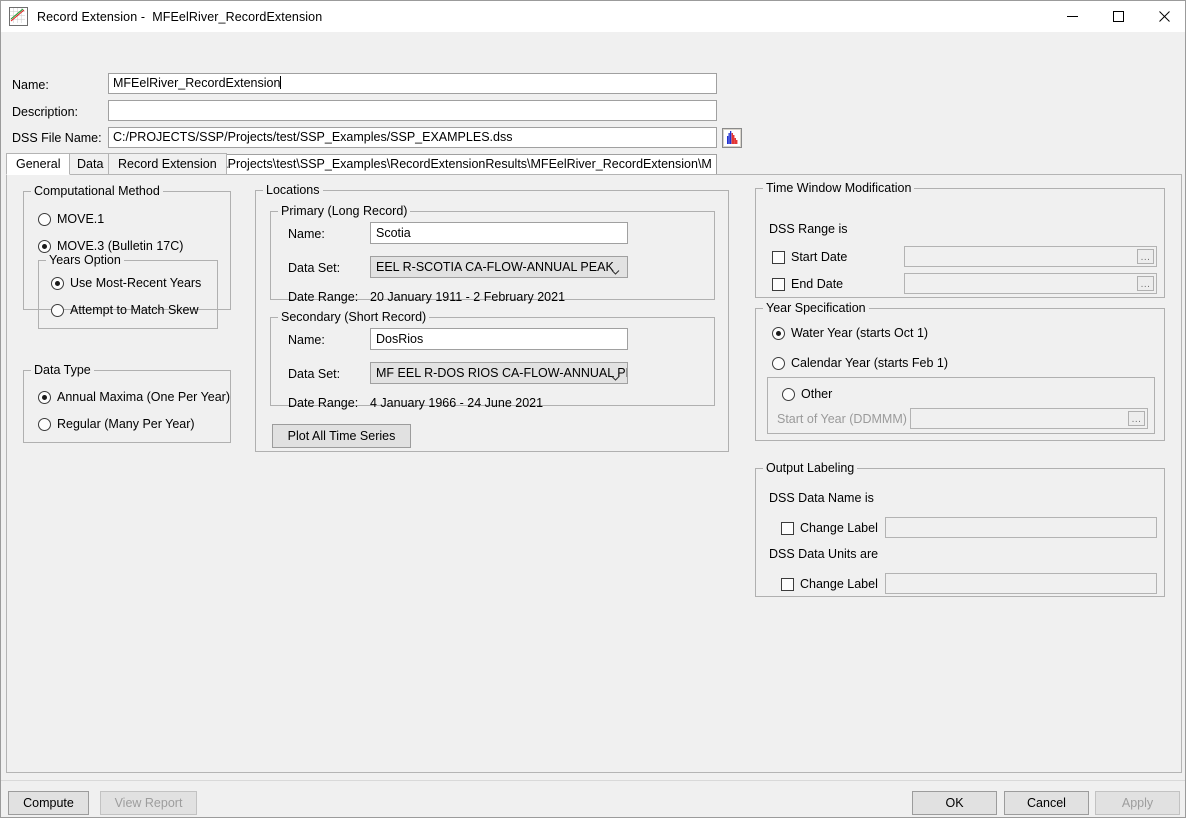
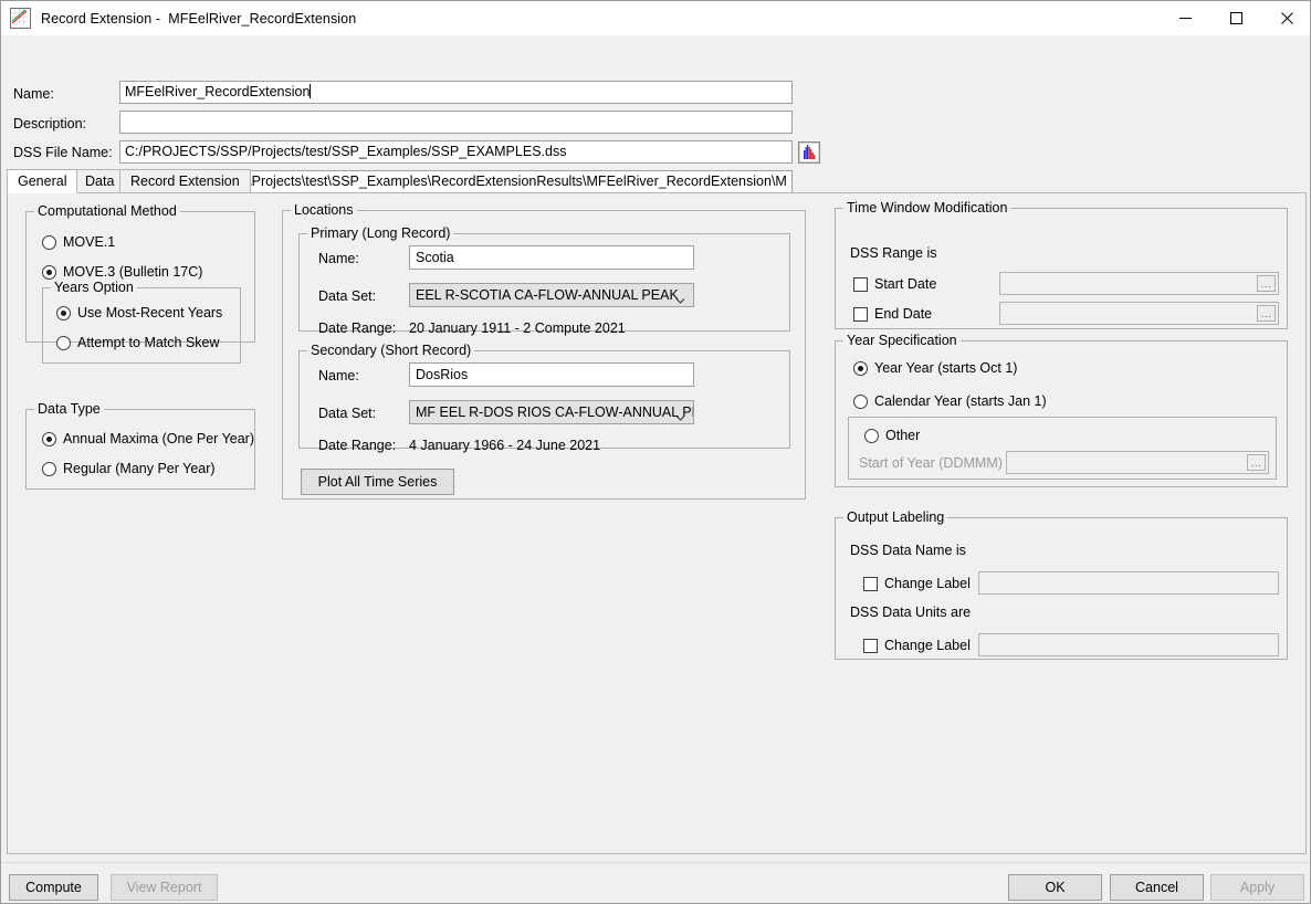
  Record Extension - MFEelRiver_RecordExtension
  Name:
  MFEelRiver_RecordExtension
  Description:
  DSS File Name:
  C:/PROJECTS/SSP/Projects/test/SSP_Examples/SSP_EXAMPLES.dss
  Projects\test\SSP_Examples\RecordExtensionResults\MFEelRiver_RecordExtension\M
  General
  Data
  Record Extension
  Computational Method
  MOVE.1
  MOVE.3 (Bulletin 17C)
  Years Option
  Use Most-Recent Years
  Attempt to Match Skew
  Data Type
  Annual Maxima (One Per Year)
  Regular (Many Per Year)
  Locations
  Primary (Long Record)
  Name:
  Scotia
  Data Set:
  EEL R-SCOTIA CA-FLOW-ANNUAL PEAK
  Date Range:
- 20 January 1911 - 2 February 2021
+ 20 January 1911 - 2 Compute 2021
  Secondary (Short Record)
  Name:
  DosRios
  Data Set:
  MF EEL R-DOS RIOS CA-FLOW-ANNUAL P
  Date Range:
  4 January 1966 - 24 June 2021
  Plot All Time Series
  Time Window Modification
  DSS Range is
  Start Date
  ...
  End Date
  ...
  Year Specification
- Water Year (starts Oct 1)
+ Year Year (starts Oct 1)
- Calendar Year (starts Feb 1)
+ Calendar Year (starts Jan 1)
  Other
  Start of Year (DDMMM)
  ...
  Output Labeling
  DSS Data Name is
  Change Label
  DSS Data Units are
  Change Label
  Compute
  View Report
  OK
  Cancel
  Apply
